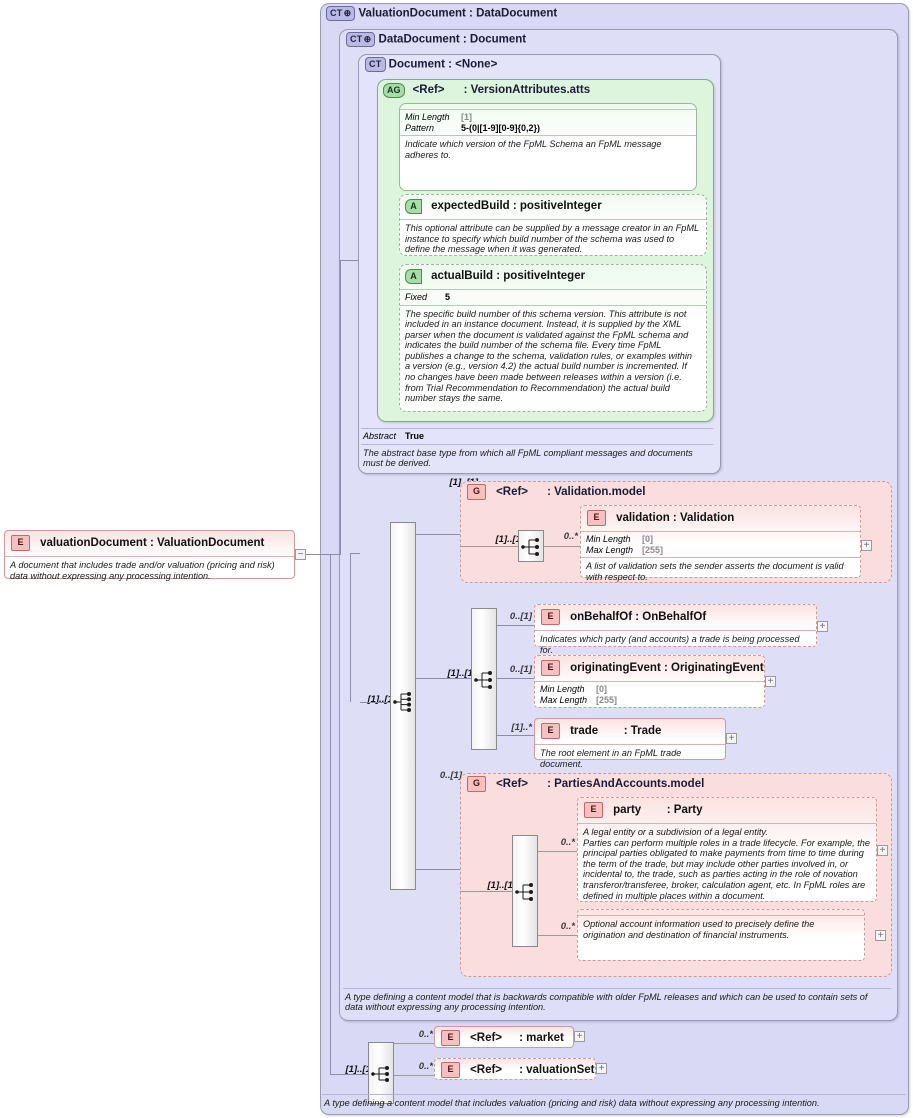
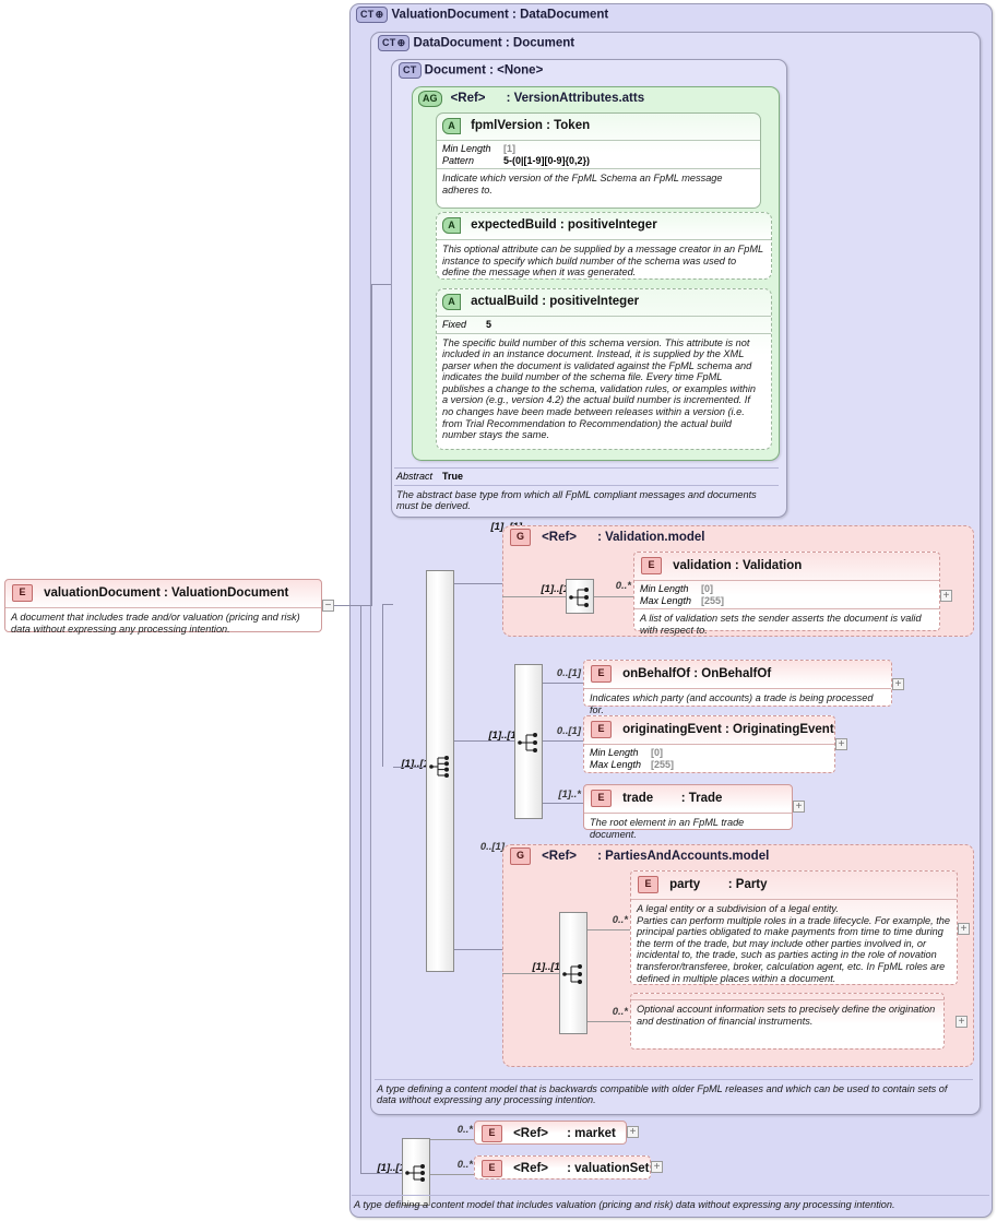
  CT ValuationDocument : DataDocument
  CT DataDocument : Document
  CT Document : <None>
  AG <Ref> : VersionAttributes.atts
+ A fpmlVersion : Token
  Min Length [1]
  Pattern 5-(0|[1-9][0-9]{0,2})
  Indicate which version of the FpML Schema an FpML message adheres to.
  A expectedBuild : positiveInteger
  This optional attribute can be supplied by a message creator in an FpML instance to specify which build number of the schema was used to define the message when it was generated.
  A actualBuild : positiveInteger
  Fixed 5
  The specific build number of this schema version. This attribute is not included in an instance document. Instead, it is supplied by the XML parser when the document is validated against the FpML schema and indicates the build number of the schema file. Every time FpML publishes a change to the schema, validation rules, or examples within a version (e.g., version 4.2) the actual build number is incremented. If no changes have been made between releases within a version (i.e. from Trial Recommendation to Recommendation) the actual build number stays the same.
  Abstract True
  The abstract base type from which all FpML compliant messages and documents must be derived.
  E valuationDocument : ValuationDocument
  A document that includes trade and/or valuation (pricing and risk) data without expressing any processing intention.
  −
  [1]..[
  G <Ref> : Validation.model
  [1]..[
  0..*
  E validation : Validation
  Min Length [0]
  Max Length [255]
  A list of validation sets the sender asserts the document is valid with respect to.
  +
  [1]..[
  0..[1]
  E onBehalfOf : OnBehalfOf
  Indicates which party (and accounts) a trade is being processed for.
  +
  0..[1]
  E originatingEvent : OriginatingEvent
  Min Length [0]
  Max Length [255]
  +
  [1]..*
  E trade : Trade
  The root element in an FpML trade document.
  +
  0..[1
  G <Ref> : PartiesAndAccounts.model
  [1]..[1
  0..*
  E party : Party
  A legal entity or a subdivision of a legal entity.
  Parties can perform multiple roles in a trade lifecycle. For example, the principal parties obligated to make payments from time to time during the term of the trade, but may include other parties involved in, or incidental to, the trade, such as parties acting in the role of novation transferor/transferee, broker, calculation agent, etc. In FpML roles are defined in multiple places within a document.
  +
  0..*
- Optional account information used to precisely define the origination and destination of financial instruments.
+ Optional account information sets to precisely define the origination and destination of financial instruments.
  +
  A type defining a content model that is backwards compatible with older FpML releases and which can be used to contain sets of data without expressing any processing intention.
  [1]..[
  0..*
  E <Ref> : market
  +
  0..*
  E <Ref> : valuationSet
  +
  A type defining a content model that includes valuation (pricing and risk) data without expressing any processing intention.
